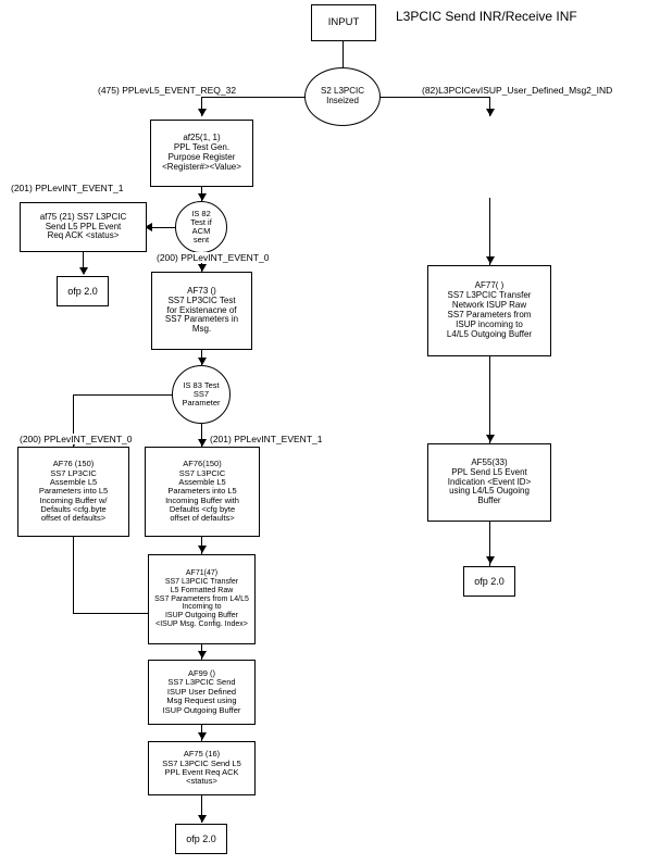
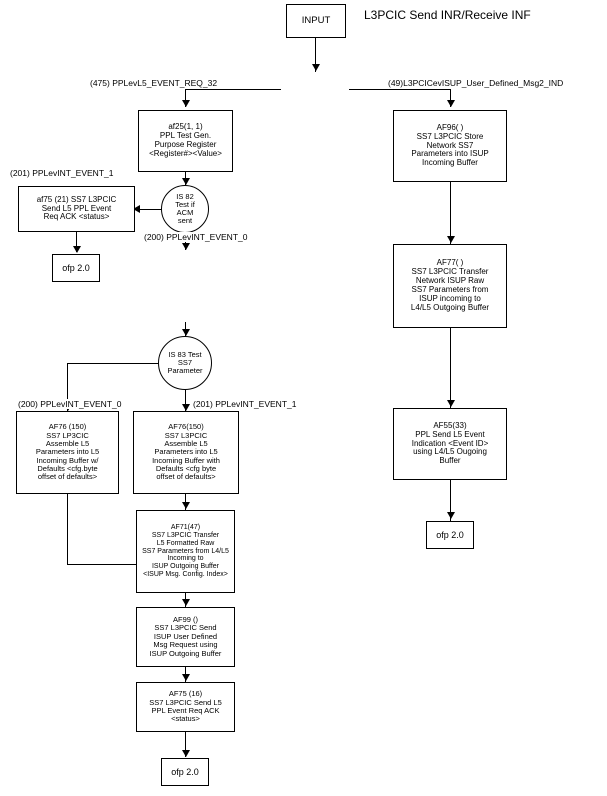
  L3PCIC Send INR/Receive INF
  INPUT
- S2 L3PCIC
- Inseized
  (475) PPLevL5_EVENT_REQ_32
- (82)L3PCICevISUP_User_Defined_Msg2_IND
+ (49)L3PCICevISUP_User_Defined_Msg2_IND
  af25(1, 1)
  PPL Test Gen.
  Purpose Register
  <Register#><Value>
  IS 82
  Test if
  ACM
  sent
  (201) PPLevINT_EVENT_1
  af75 (21) SS7 L3PCIC
  Send L5 PPL Event
  Req ACK <status>
  ofp 2.0
  (200) PPLevINT_EVENT_0
- AF73 ()
- SS7 LP3CIC Test
- for Existenacne of
- SS7 Parameters in
- Msg.
  IS 83 Test
  SS7
  Parameter
  (200) PPLevINT_EVENT_0
  AF76 (150)
  SS7 LP3CIC
  Assemble L5
  Parameters into L5
  Incoming Buffer w/
  Defaults <cfg.byte
  offset of defaults>
  (201) PPLevINT_EVENT_1
  AF76(150)
  SS7 L3PCIC
  Assemble L5
  Parameters into L5
  Incoming Buffer with
  Defaults <cfg byte
  offset of defaults>
  AF99 ()
  SS7 L3PCIC Send
  ISUP User Defined
  Msg Request using
  ISUP Outgoing Buffer
  AF75 (16)
  SS7 L3PCIC Send L5
  PPL Event Req ACK
  <status>
  ofp 2.0
+ AF96( )
+ SS7 L3PCIC Store
+ Network SS7
+ Parameters into ISUP
+ Incoming Buffer
  AF77( )
  SS7 L3PCIC Transfer
  Network ISUP Raw
  SS7 Parameters from
  ISUP incoming to
  L4/L5 Outgoing Buffer
  AF55(33)
  PPL Send L5 Event
  Indication <Event ID>
  using L4/L5 Ougoing
  Buffer
  ofp 2.0
